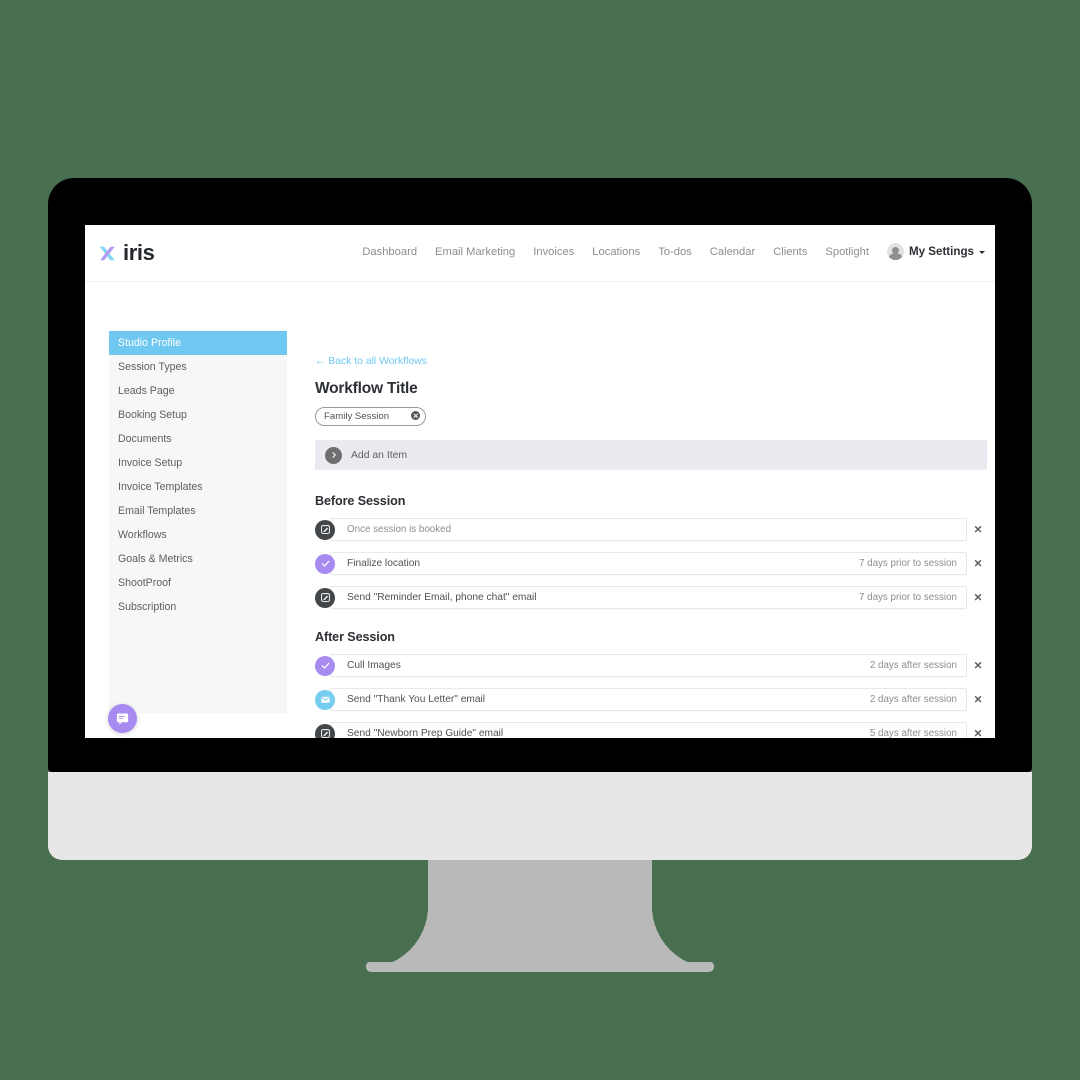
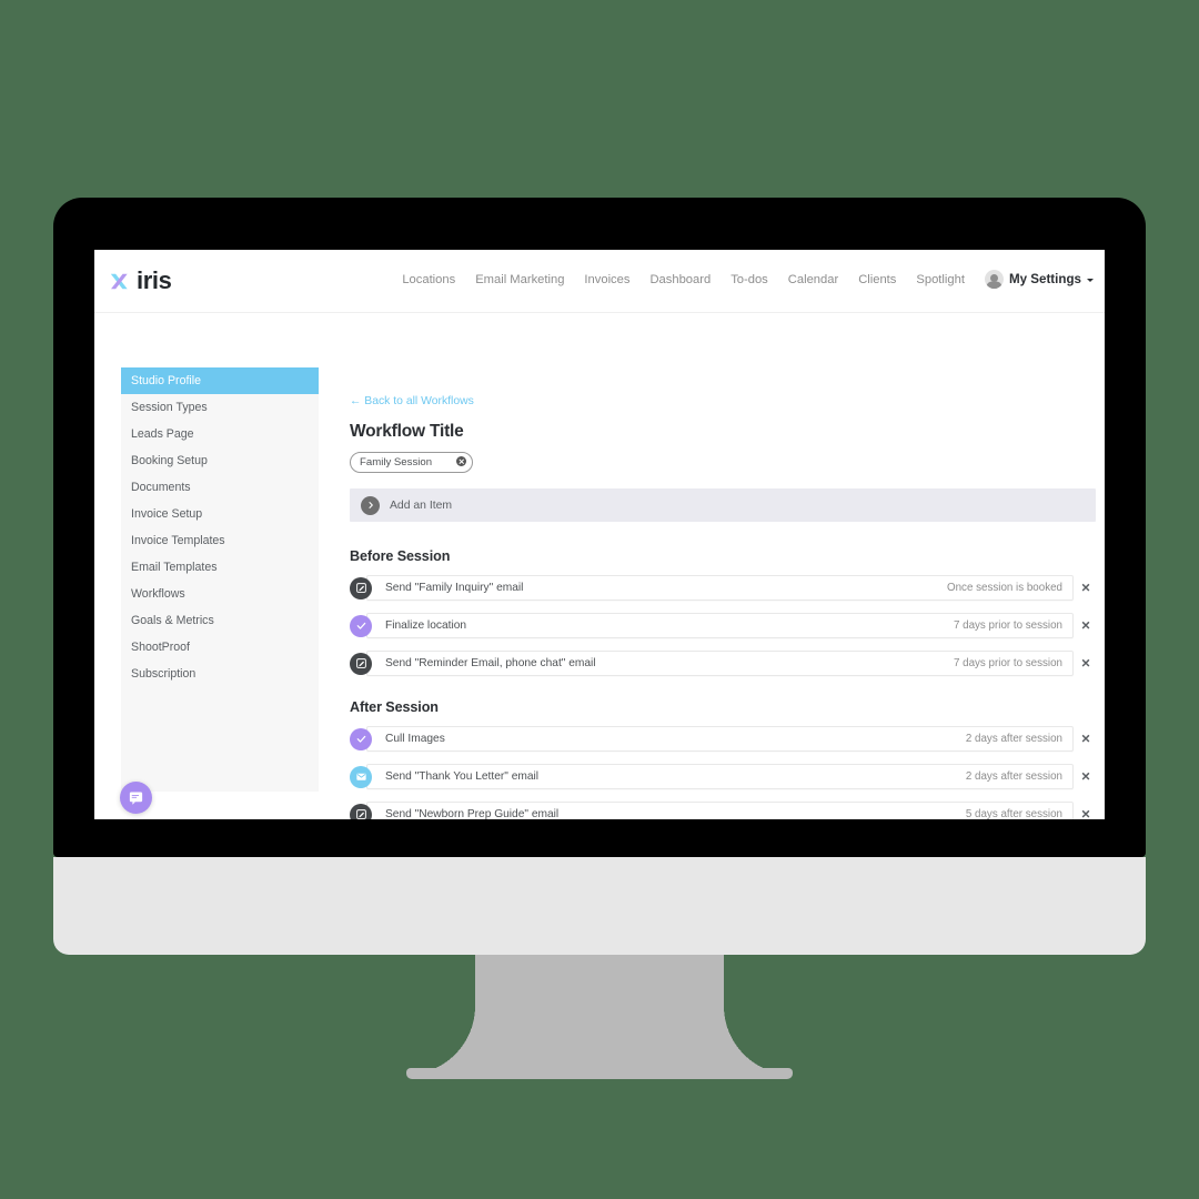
  iris
- Dashboard
+ Locations
  Email Marketing
  Invoices
- Locations
+ Dashboard
  To-dos
  Calendar
  Clients
  Spotlight
  My Settings
  Studio Profile
  Session Types
  Leads Page
  Booking Setup
  Documents
  Invoice Setup
  Invoice Templates
  Email Templates
  Workflows
  Goals & Metrics
  ShootProof
  Subscription
  ← Back to all Workflows
  Workflow Title
  Family Session
  Add an Item
  Before Session
+ Send "Family Inquiry" email
  Once session is booked
  ✕
  Finalize location
  7 days prior to session
  ✕
  Send "Reminder Email, phone chat" email
  7 days prior to session
  ✕
  After Session
  Cull Images
  2 days after session
  ✕
  Send "Thank You Letter" email
  2 days after session
  ✕
  Send "Newborn Prep Guide" email
  5 days after session
  ✕
